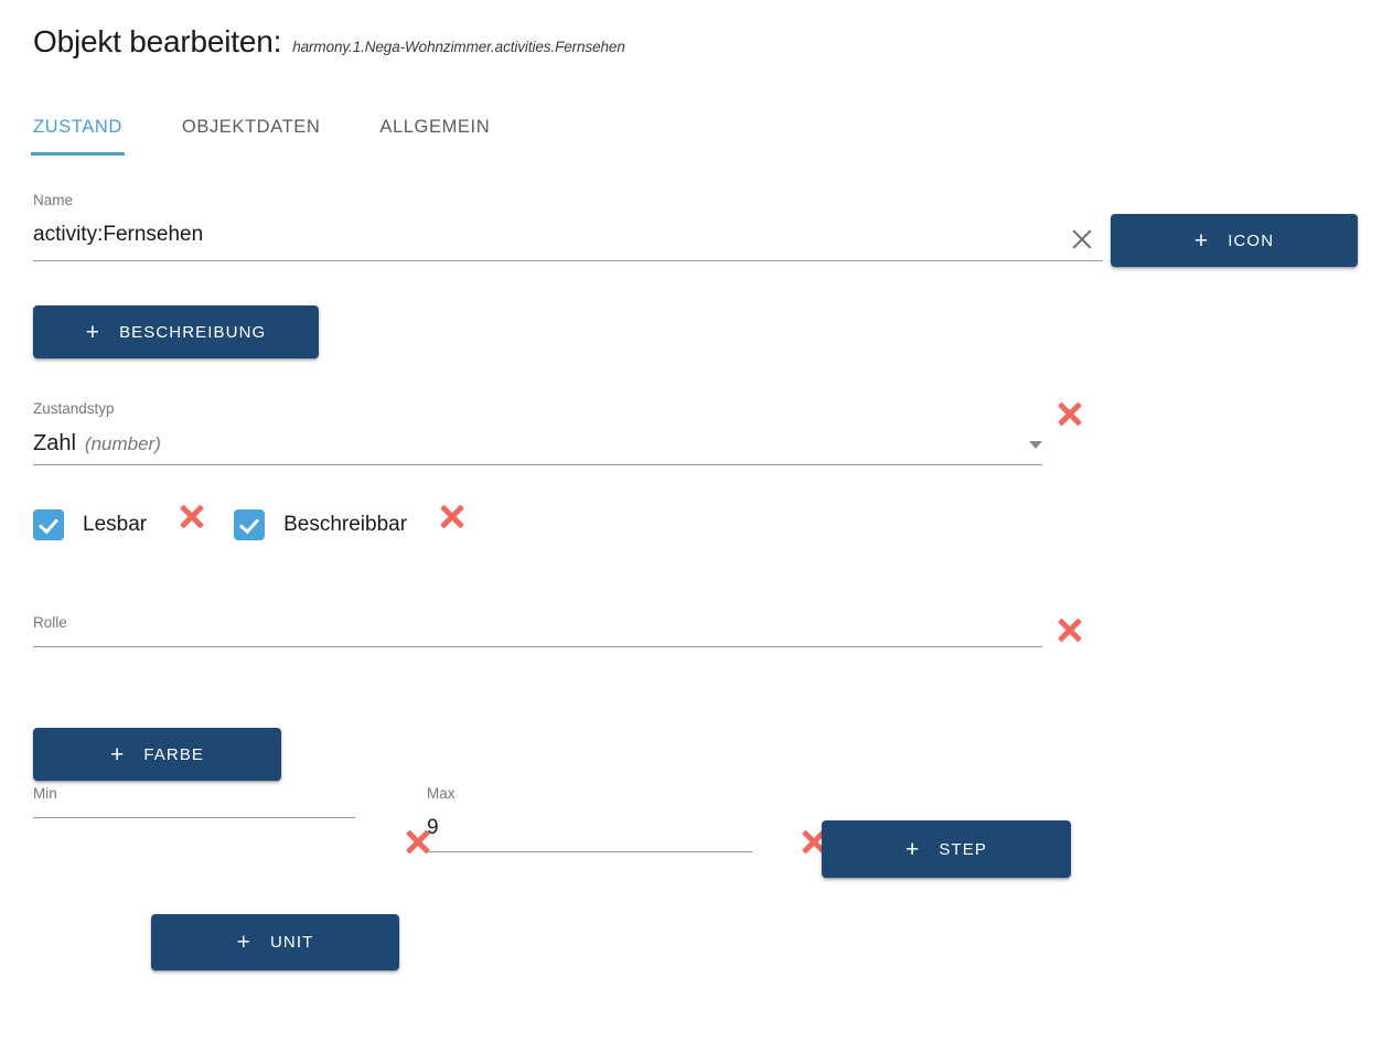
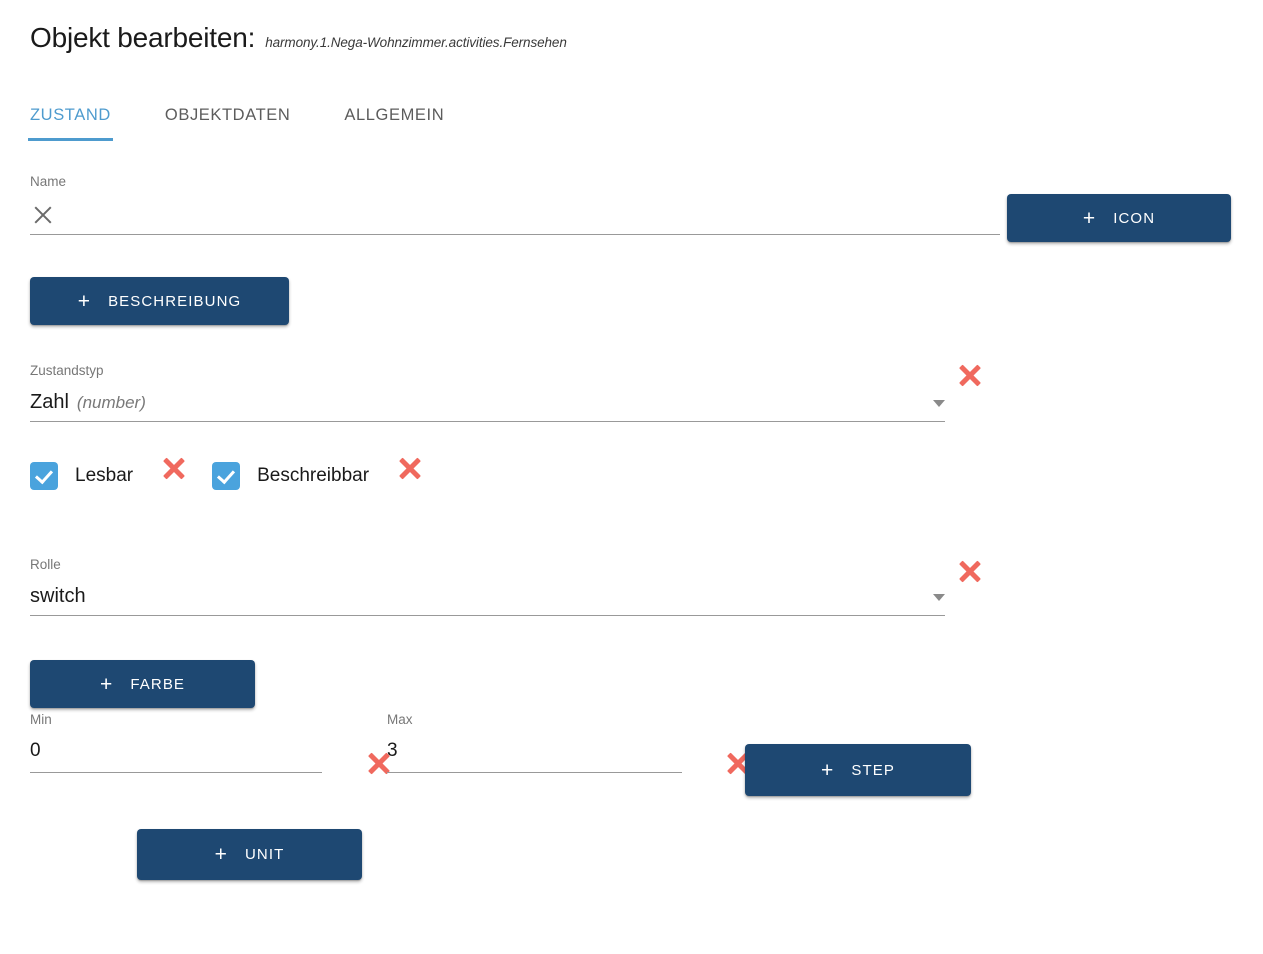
  Objekt bearbeiten:
  harmony.1.Nega-Wohnzimmer.activities.Fernsehen
  ZUSTAND
  OBJEKTDATEN
  ALLGEMEIN
  Name
- activity:Fernsehen
  +
  ICON
  +
  BESCHREIBUNG
  Zustandstyp
  Zahl (number)
  Lesbar
  Beschreibbar
  Rolle
+ switch
  +
  FARBE
  Min
+ 0
  Max
- 9
+ 3
  +
  STEP
  +
  UNIT
